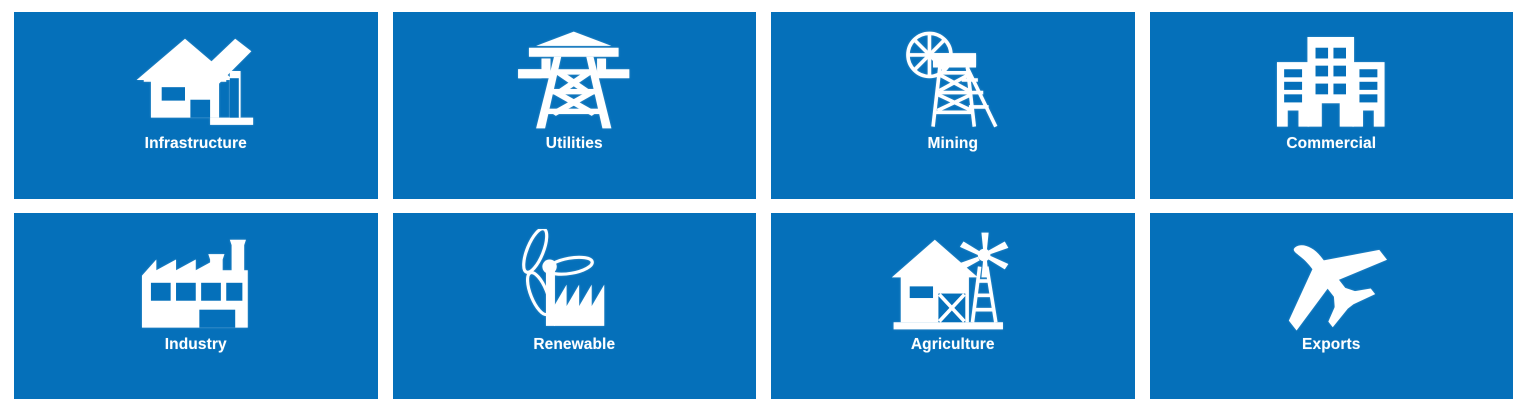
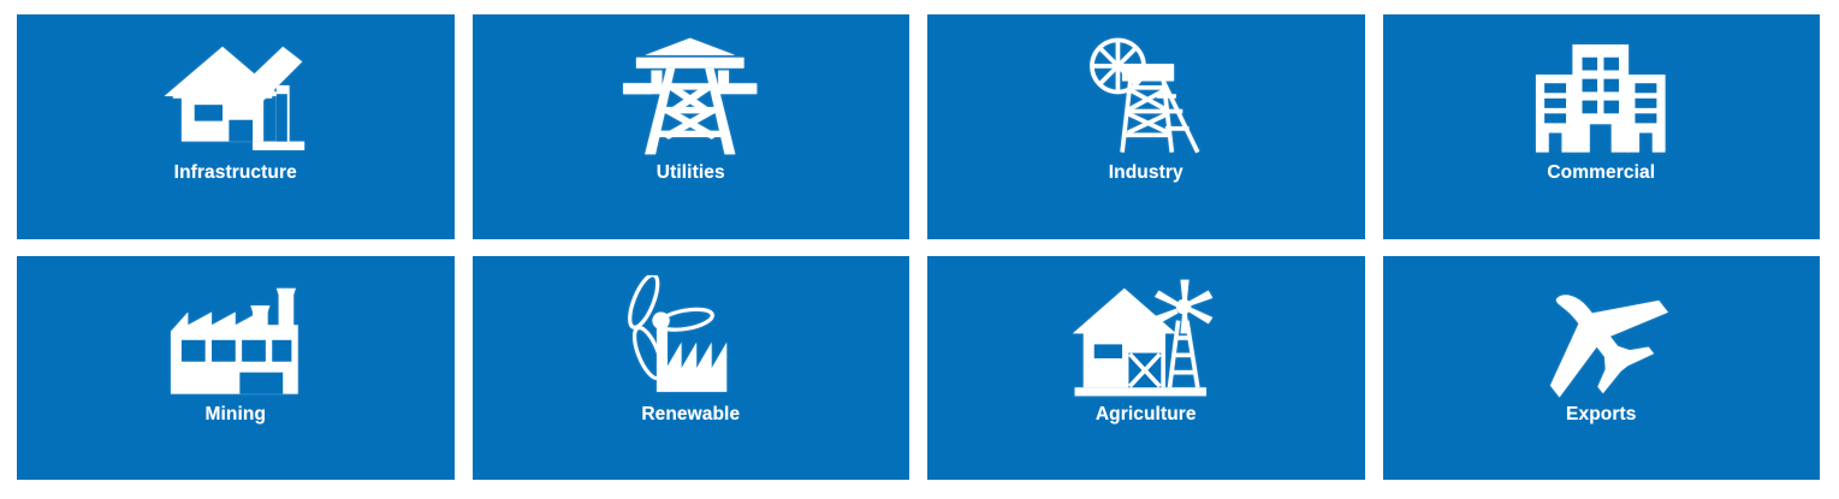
  Infrastructure
  Utilities
- Mining
+ Industry
  Commercial
- Industry
+ Mining
  Renewable
  Agriculture
  Exports
